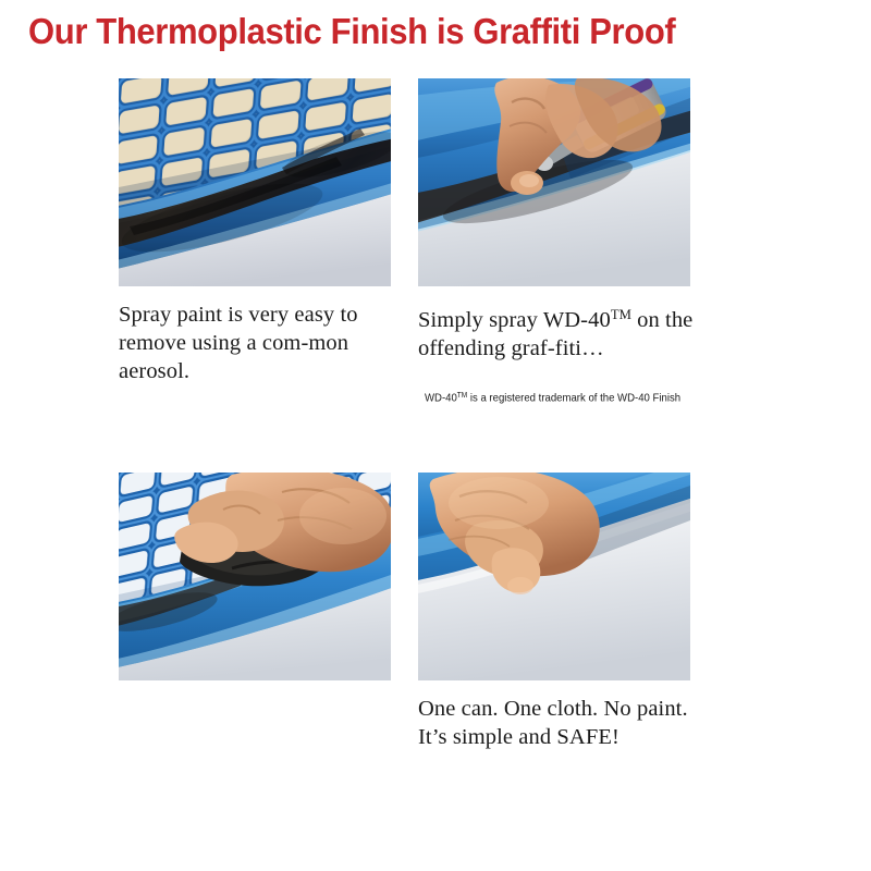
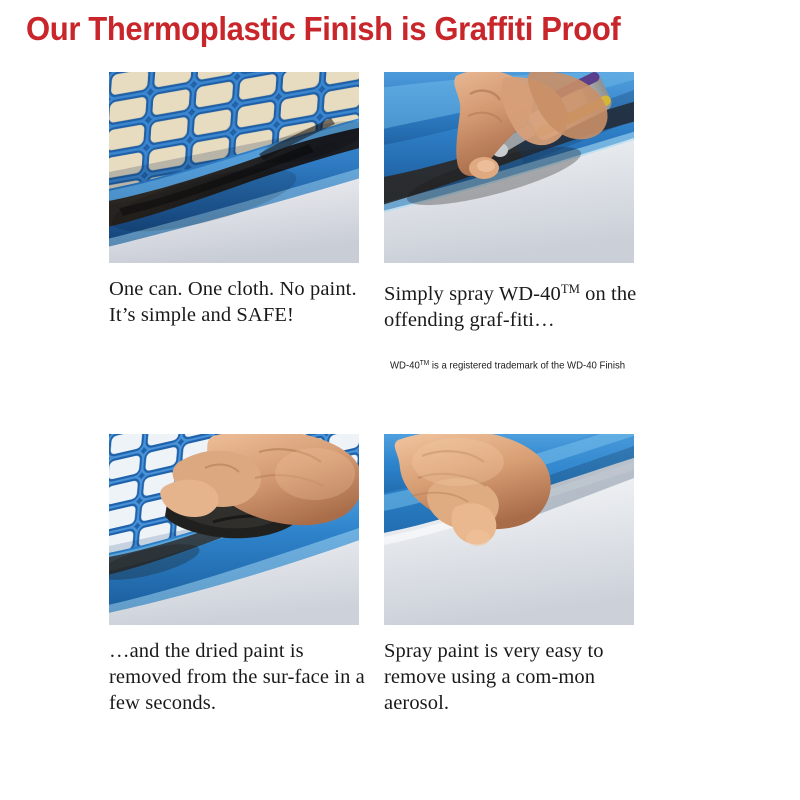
  Our Thermoplastic Finish is Graffiti Proof
- Spray paint is very easy to remove using a com-mon aerosol.
+ One can. One cloth. No paint. It’s simple and SAFE!
  Simply spray WD-40TM on the offending graf-fiti…
  WD-40 is a registered trademark of the WD-40 Finish
+ …and the dried paint is removed from the sur-face in a few seconds.
- One can. One cloth. No paint. It’s simple and SAFE!
+ Spray paint is very easy to remove using a com-mon aerosol.
